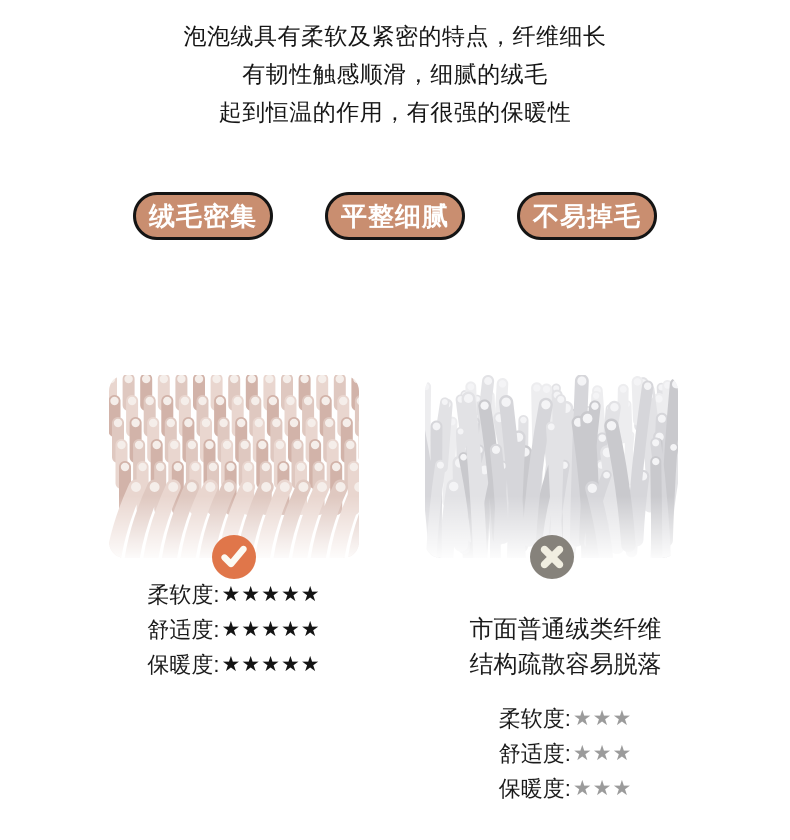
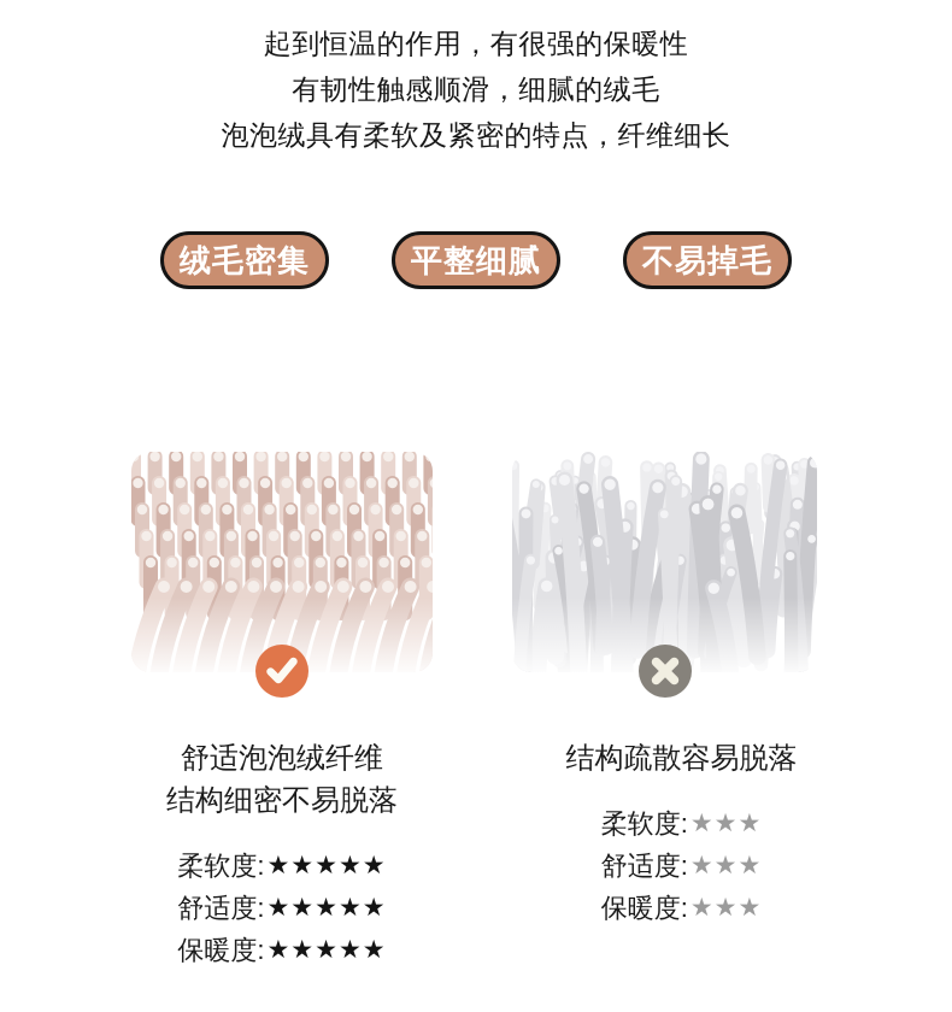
- 泡泡绒具有柔软及紧密的特点，纤维细长
+ 起到恒温的作用，有很强的保暖性
  有韧性触感顺滑，细腻的绒毛
- 起到恒温的作用，有很强的保暖性
+ 泡泡绒具有柔软及紧密的特点，纤维细长
  绒毛密集
  平整细腻
  不易掉毛
+ 舒适泡泡绒纤维
+ 结构细密不易脱落
  柔软度:
  ★★★★★
  舒适度:
  ★★★★★
  保暖度:
  ★★★★★
- 市面普通绒类纤维
  结构疏散容易脱落
  柔软度:
  ★★★
  舒适度:
  ★★★
  保暖度:
  ★★★
